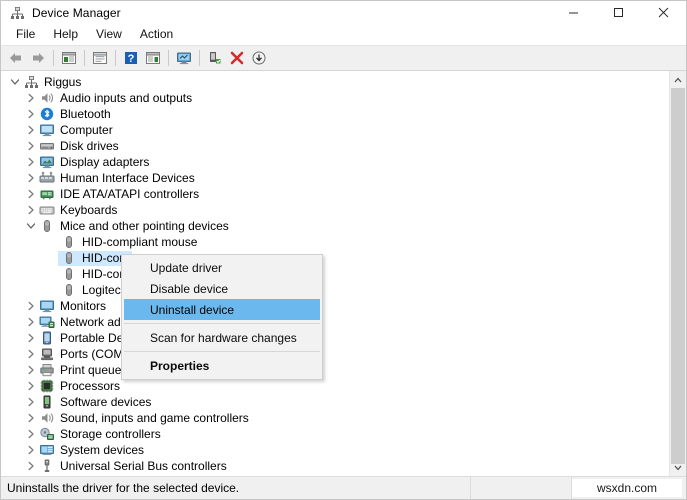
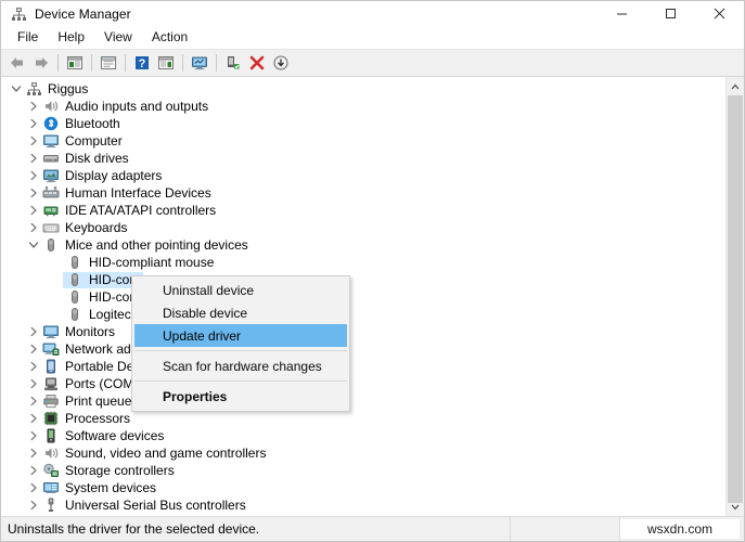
  Device Manager
  File
  Help
  View
  Action
  ?
  Riggus
  Audio inputs and outputs
  Bluetooth
  Computer
  Disk drives
  Display adapters
  Human Interface Devices
  IDE ATA/ATAPI controllers
  Keyboards
  Mice and other pointing devices
  HID-compliant mouse
  HID-co
  HID-co
  Logitec
  Monitors
  Network ad
  Portable D
  Ports (COM
  Print queue
  Processors
  Software devices
- Sound, inputs and game controllers
+ Sound, video and game controllers
  Storage controllers
  System devices
  Universal Serial Bus controllers
- Update driver
+ Uninstall device
  Disable device
- Uninstall device
+ Update driver
  Scan for hardware changes
  Properties
  Uninstalls the driver for the selected device.
  wsxdn.com
